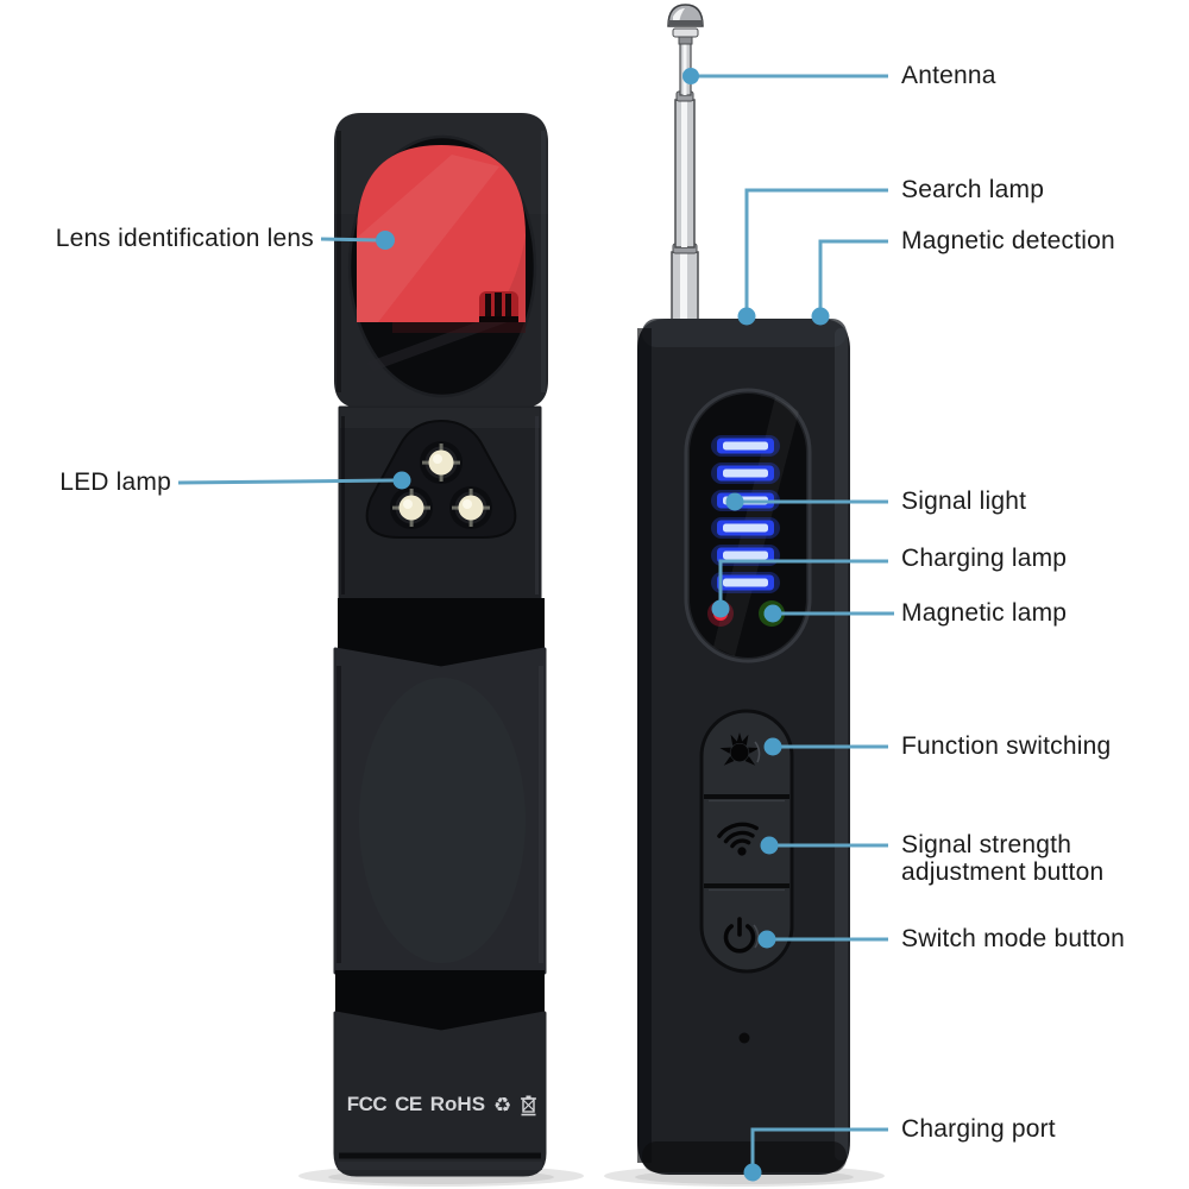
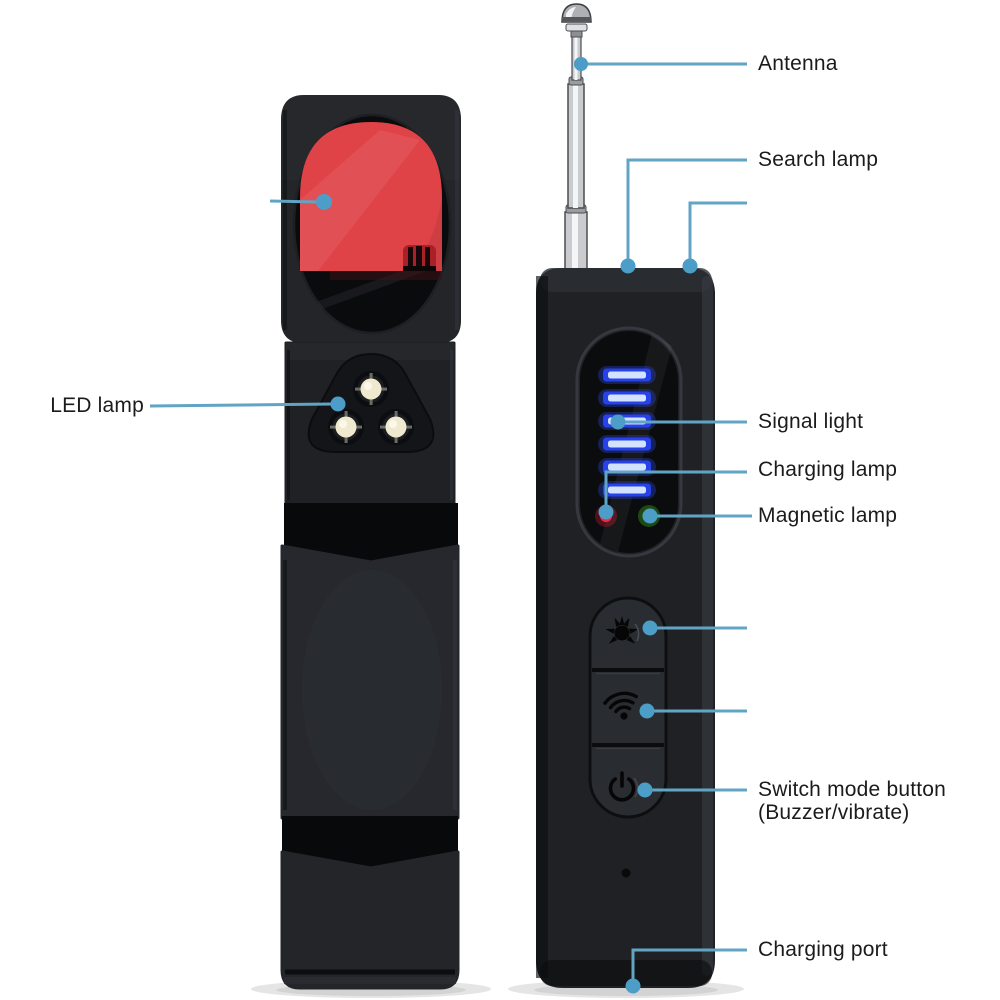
  Antenna
  Search lamp
- Magnetic detection
- Lens identification lens
  LED lamp
  Signal light
  Charging lamp
  Magnetic lamp
- Function switching
- Signal strength
- adjustment button
  Switch mode button
+ (Buzzer/vibrate)
  Charging port
- FCC
- CE
- RoHS
- ♻
